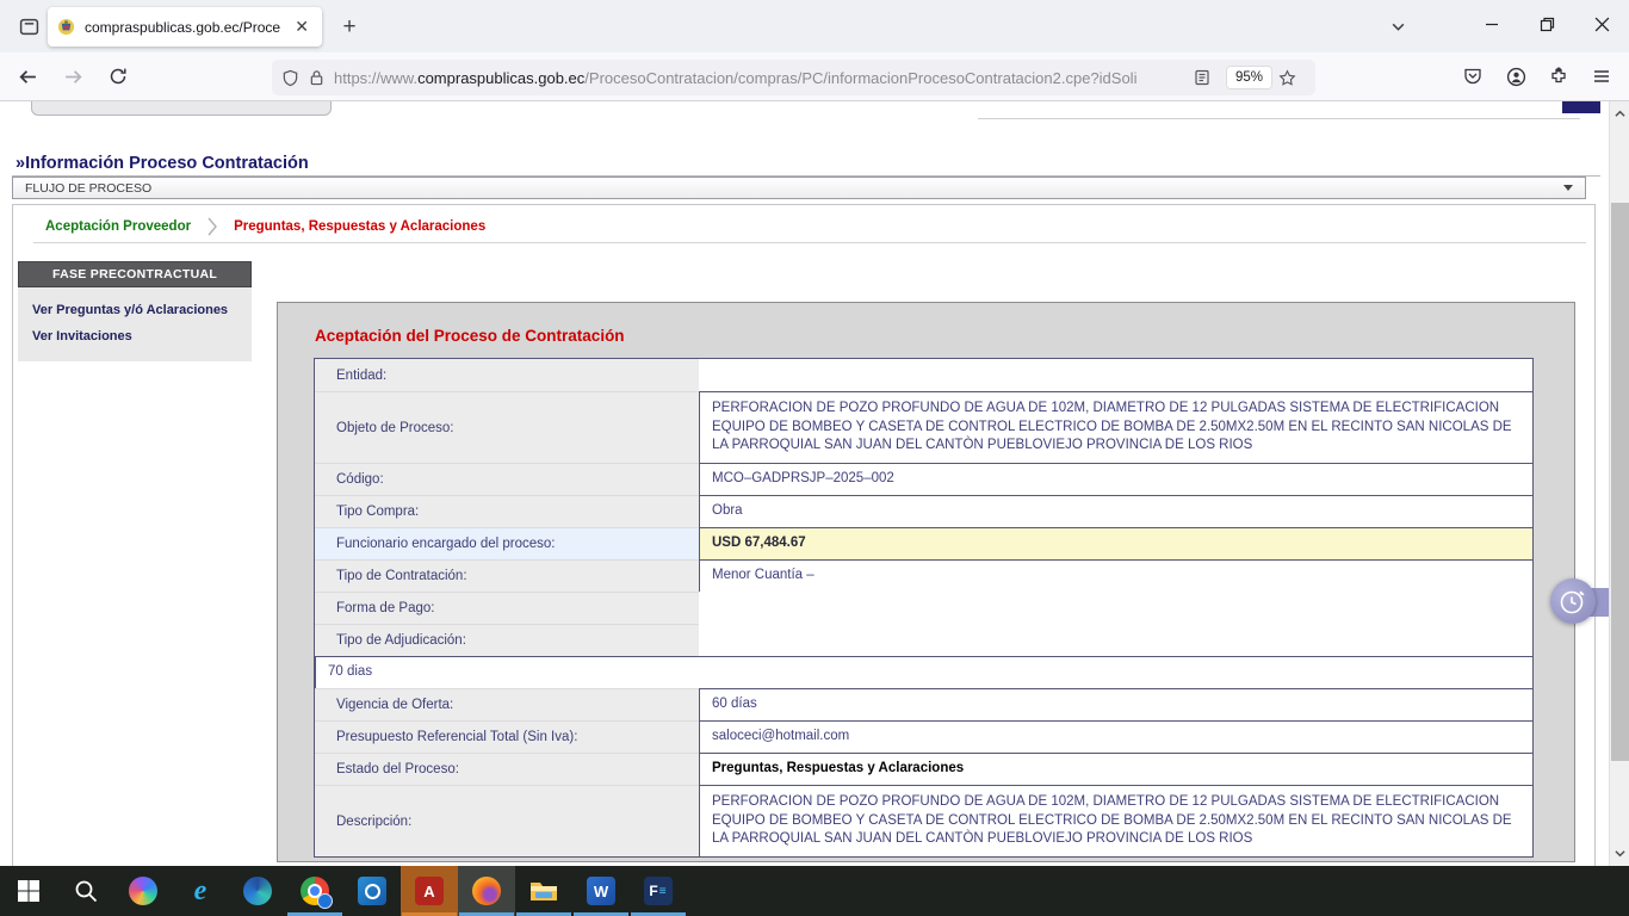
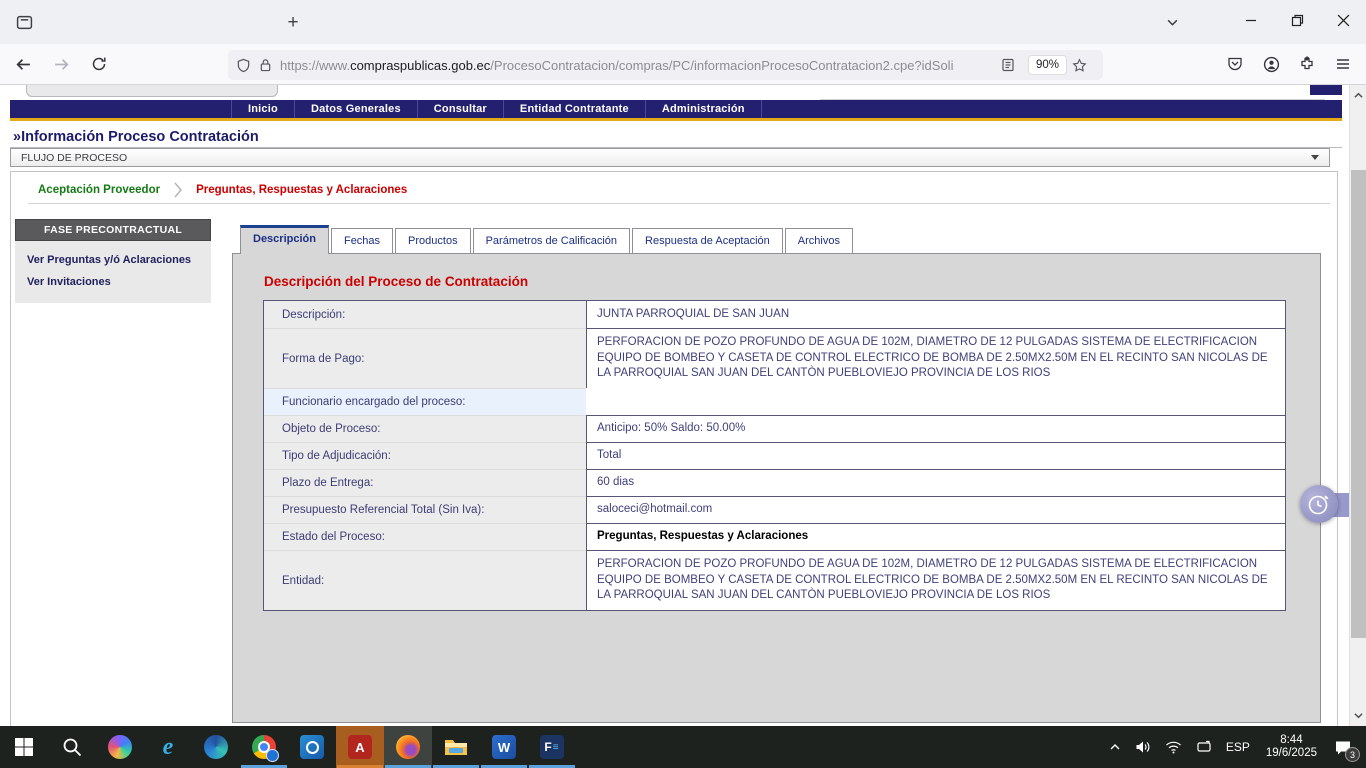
- compraspublicas.gob.ec/Proce
- ✕
  +
  https://www.compraspublicas.gob.ec/ProcesoContratacion/compras/PC/informacionProcesoContratacion2.cpe?idSoli
- 95%
+ 90%
+ Inicio
+ Datos Generales
+ Consultar
+ Entidad Contratante
+ Administración
  »Información Proceso Contratación
  FLUJO DE PROCESO
  Aceptación Proveedor
  Preguntas, Respuestas y Aclaraciones
  FASE PRECONTRACTUAL
  Ver Preguntas y/ó Aclaraciones
  Ver Invitaciones
+ Descripción
+ Fechas
+ Productos
+ Parámetros de Calificación
+ Respuesta de Aceptación
+ Archivos
- Aceptación del Proceso de Contratación
+ Descripción del Proceso de Contratación
- Entidad:
+ Descripción:
+ JUNTA PARROQUIAL DE SAN JUAN
- Objeto de Proceso:
+ Forma de Pago:
  PERFORACION DE POZO PROFUNDO DE AGUA DE 102M, DIAMETRO DE 12 PULGADAS SISTEMA DE ELECTRIFICACION EQUIPO DE BOMBEO Y CASETA DE CONTROL ELECTRICO DE BOMBA DE 2.50MX2.50M EN EL RECINTO SAN NICOLAS DE LA PARROQUIAL SAN JUAN DEL CANTÒN PUEBLOVIEJO PROVINCIA DE LOS RIOS
- Código:
- MCO–GADPRSJP–2025–002
- Tipo Compra:
- Obra
  Funcionario encargado del proceso:
- USD 67,484.67
- Tipo de Contratación:
- Menor Cuantía –
- Forma de Pago:
+ Objeto de Proceso:
+ Anticipo: 50% Saldo: 50.00%
  Tipo de Adjudicación:
+ Total
+ Plazo de Entrega:
- 70 dias
+ 60 dias
- Vigencia de Oferta:
- 60 días
  Presupuesto Referencial Total (Sin Iva):
  saloceci@hotmail.com
  Estado del Proceso:
  Preguntas, Respuestas y Aclaraciones
- Descripción:
+ Entidad:
  PERFORACION DE POZO PROFUNDO DE AGUA DE 102M, DIAMETRO DE 12 PULGADAS SISTEMA DE ELECTRIFICACION EQUIPO DE BOMBEO Y CASETA DE CONTROL ELECTRICO DE BOMBA DE 2.50MX2.50M EN EL RECINTO SAN NICOLAS DE LA PARROQUIAL SAN JUAN DEL CANTÒN PUEBLOVIEJO PROVINCIA DE LOS RIOS
  e
  👤
  A
  W
  F
  ≡
+ ESP
+ 8:44
+ 19/6/2025
+ 3
